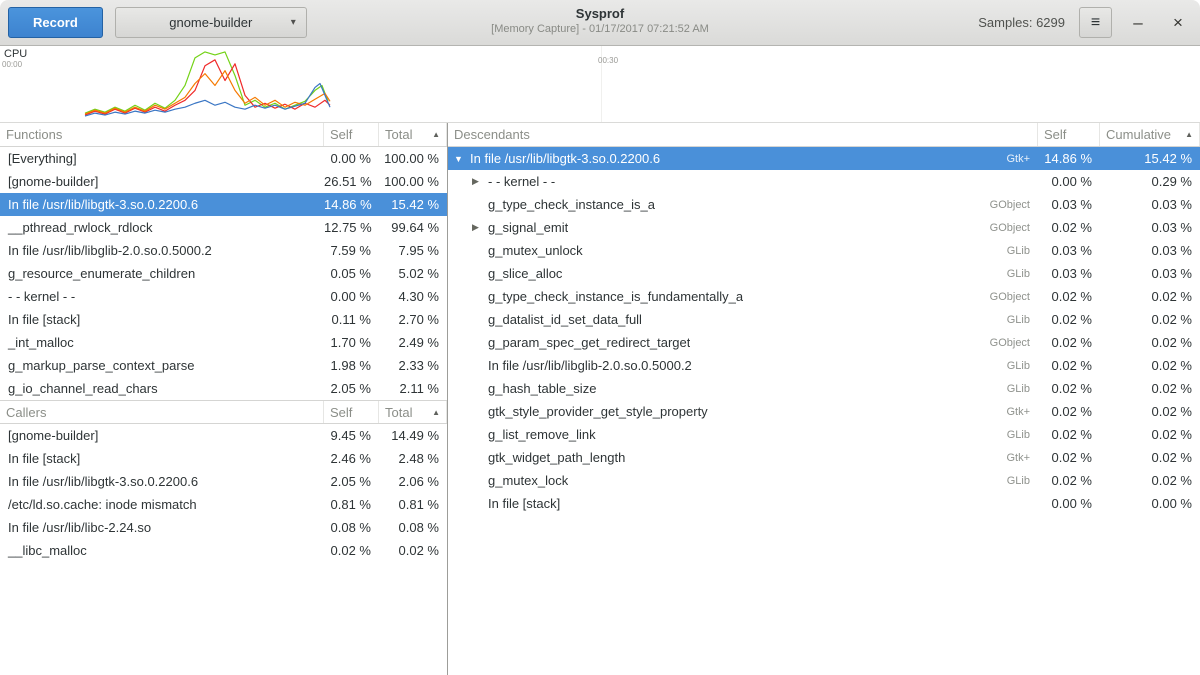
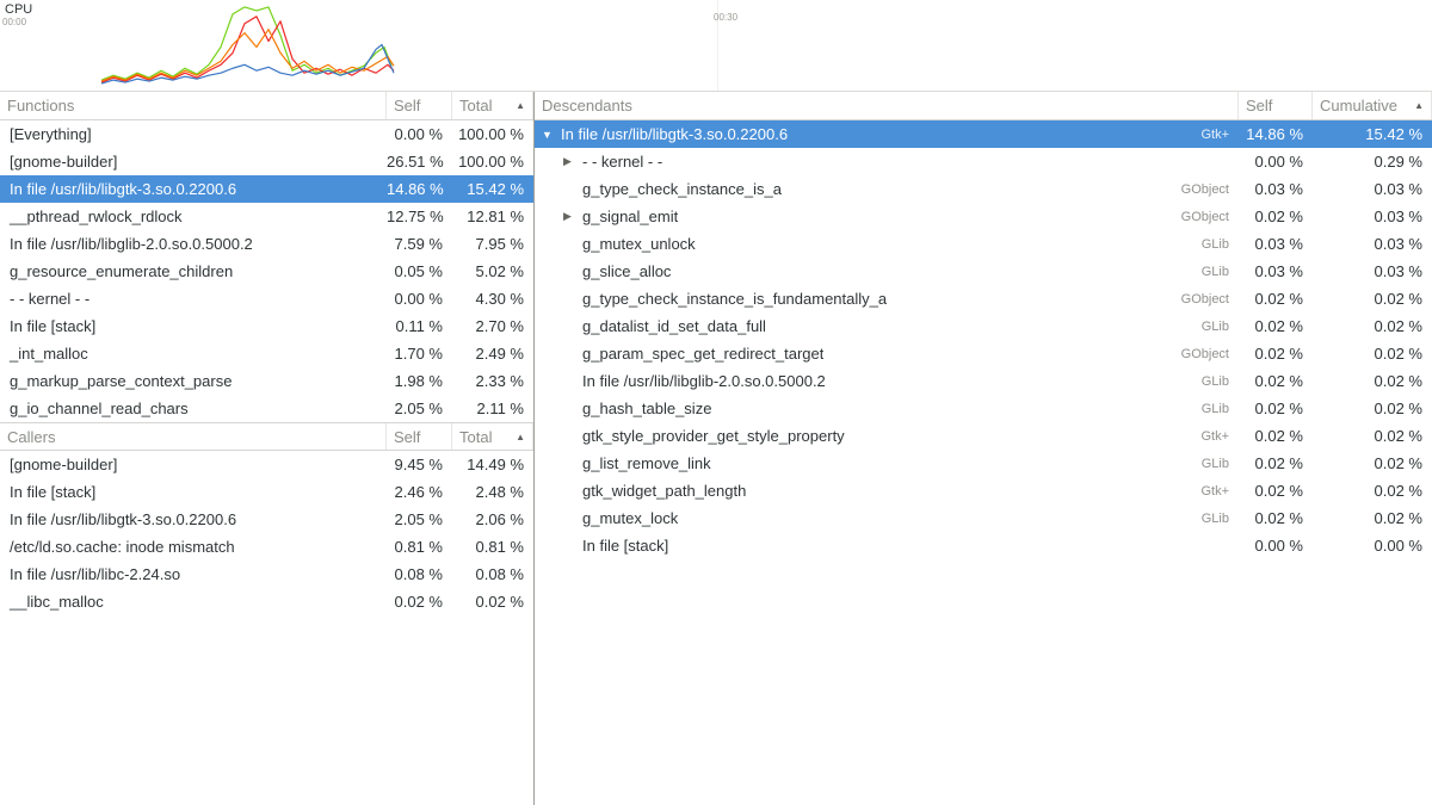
- Record
- gnome-builder
- ▾
- Sysprof
- [Memory Capture] - 01/17/2017 07:21:52 AM
- Samples: 6299
- ≡
- –
- ×
  CPU
  00:00
  00:30
  Functions
  Self
  Total
  ▲
  [Everything]
  0.00 %
  100.00 %
  [gnome-builder]
  26.51 %
  100.00 %
  In file /usr/lib/libgtk-3.so.0.2200.6
  14.86 %
  15.42 %
  __pthread_rwlock_rdlock
  12.75 %
- 99.64 %
+ 12.81 %
  In file /usr/lib/libglib-2.0.so.0.5000.2
  7.59 %
  7.95 %
  g_resource_enumerate_children
  0.05 %
  5.02 %
  - - kernel - -
  0.00 %
  4.30 %
  In file [stack]
  0.11 %
  2.70 %
  _int_malloc
  1.70 %
  2.49 %
  g_markup_parse_context_parse
  1.98 %
  2.33 %
  g_io_channel_read_chars
  2.05 %
  2.11 %
  Callers
  Self
  Total
  ▲
  [gnome-builder]
  9.45 %
  14.49 %
  In file [stack]
  2.46 %
  2.48 %
  In file /usr/lib/libgtk-3.so.0.2200.6
  2.05 %
  2.06 %
  /etc/ld.so.cache: inode mismatch
  0.81 %
  0.81 %
  In file /usr/lib/libc-2.24.so
  0.08 %
  0.08 %
  __libc_malloc
  0.02 %
  0.02 %
  Descendants
  Self
  Cumulative
  ▲
  ▼
  In file /usr/lib/libgtk-3.so.0.2200.6
  Gtk+
  14.86 %
  15.42 %
  ▶
  - - kernel - -
  0.00 %
  0.29 %
  g_type_check_instance_is_a
  GObject
  0.03 %
  0.03 %
  ▶
  g_signal_emit
  GObject
  0.02 %
  0.03 %
  g_mutex_unlock
  GLib
  0.03 %
  0.03 %
  g_slice_alloc
  GLib
  0.03 %
  0.03 %
  g_type_check_instance_is_fundamentally_a
  GObject
  0.02 %
  0.02 %
  g_datalist_id_set_data_full
  GLib
  0.02 %
  0.02 %
  g_param_spec_get_redirect_target
  GObject
  0.02 %
  0.02 %
  In file /usr/lib/libglib-2.0.so.0.5000.2
  GLib
  0.02 %
  0.02 %
  g_hash_table_size
  GLib
  0.02 %
  0.02 %
  gtk_style_provider_get_style_property
  Gtk+
  0.02 %
  0.02 %
  g_list_remove_link
  GLib
  0.02 %
  0.02 %
  gtk_widget_path_length
  Gtk+
  0.02 %
  0.02 %
  g_mutex_lock
  GLib
  0.02 %
  0.02 %
  In file [stack]
  0.00 %
  0.00 %
